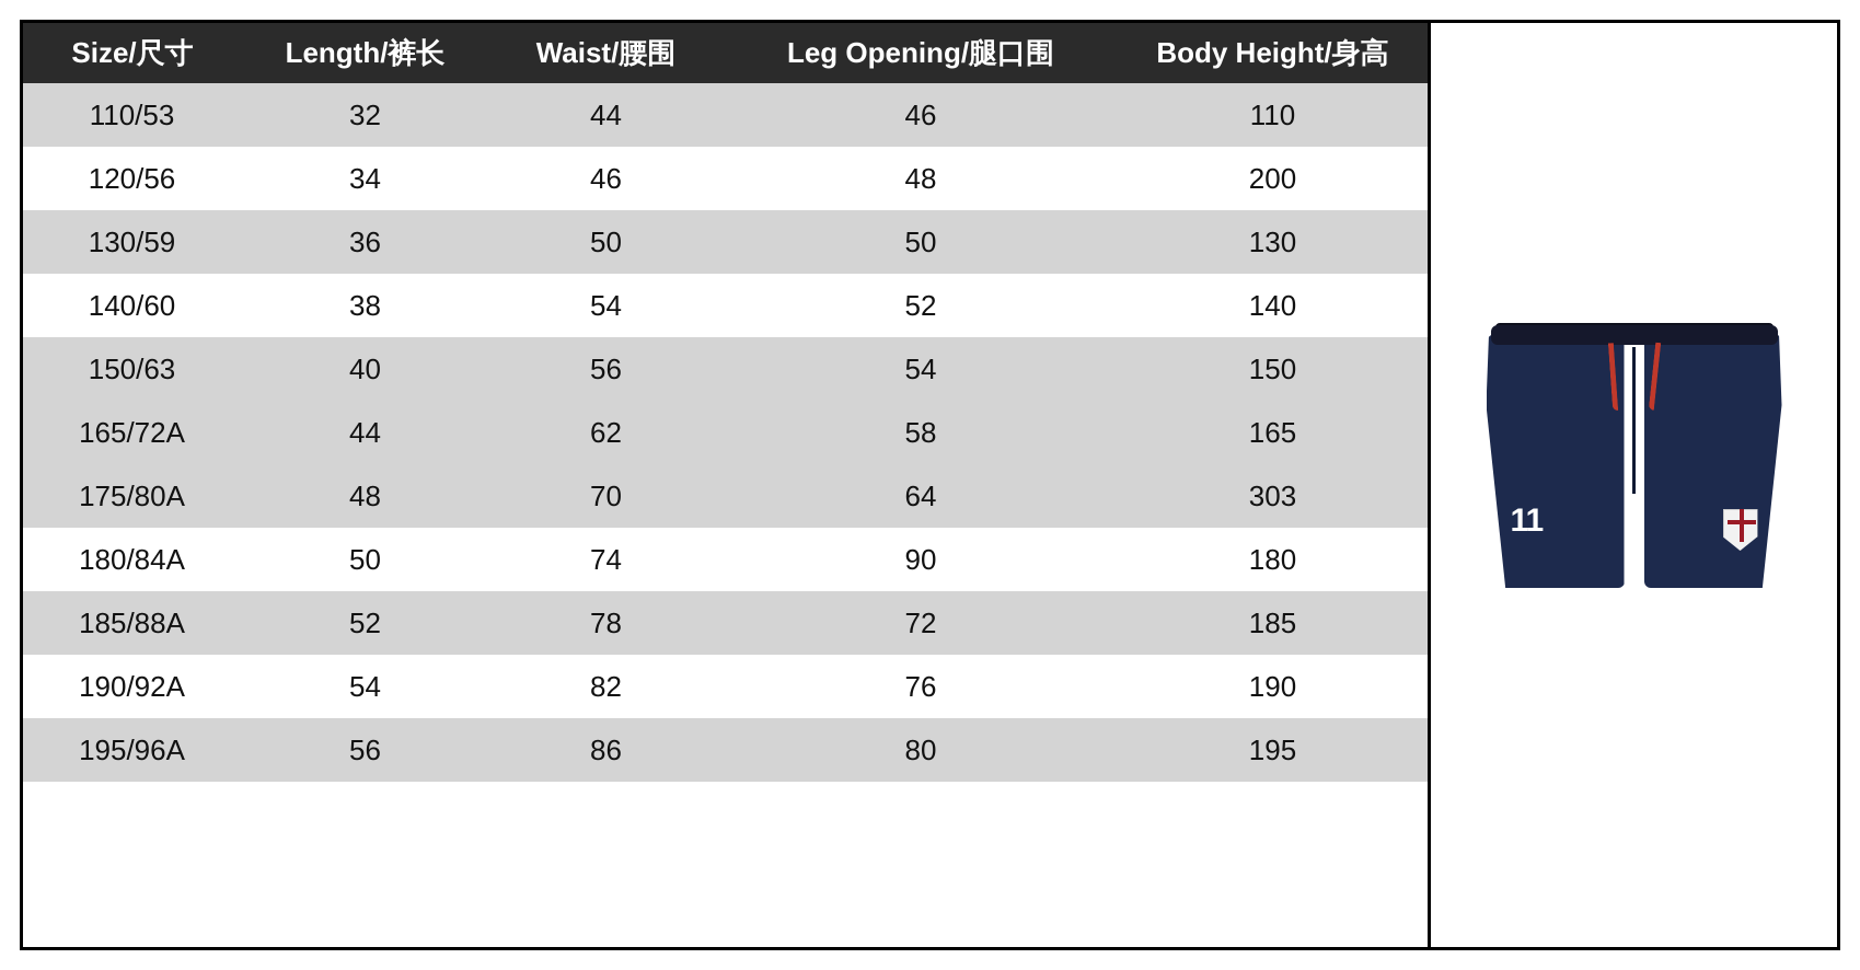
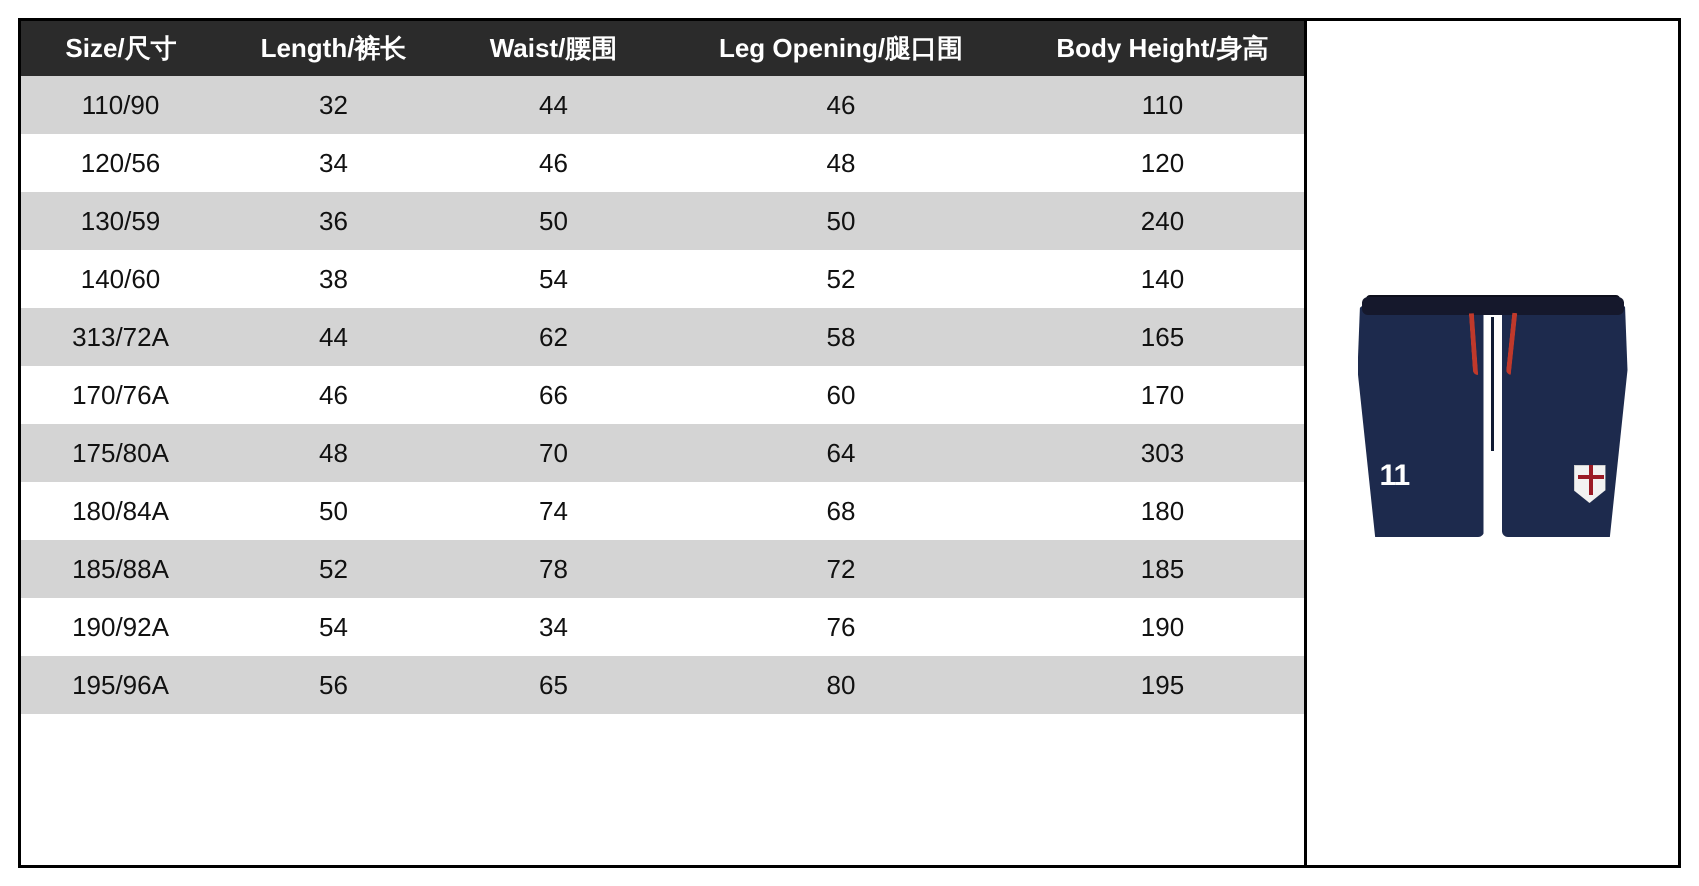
  Size/尺寸	Length/裤长	Waist/腰围	Leg Opening/腿口围	Body Height/身高
- 110/53	32	44	46	110
+ 110/90	32	44	46	110
- 120/56	34	46	48	200
+ 120/56	34	46	48	120
- 130/59	36	50	50	130
+ 130/59	36	50	50	240
  140/60	38	54	52	140
- 150/63	40	56	54	150
- 165/72A	44	62	58	165
+ 313/72A	44	62	58	165
+ 170/76A	46	66	60	170
  175/80A	48	70	64	303
- 180/84A	50	74	90	180
+ 180/84A	50	74	68	180
  185/88A	52	78	72	185
- 190/92A	54	82	76	190
+ 190/92A	54	34	76	190
- 195/96A	56	86	80	195
+ 195/96A	56	65	80	195
  11
